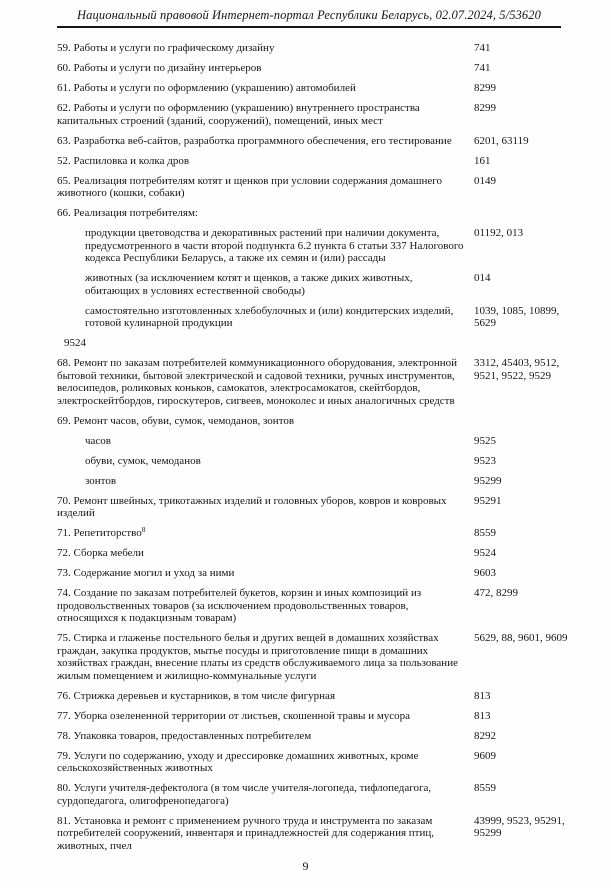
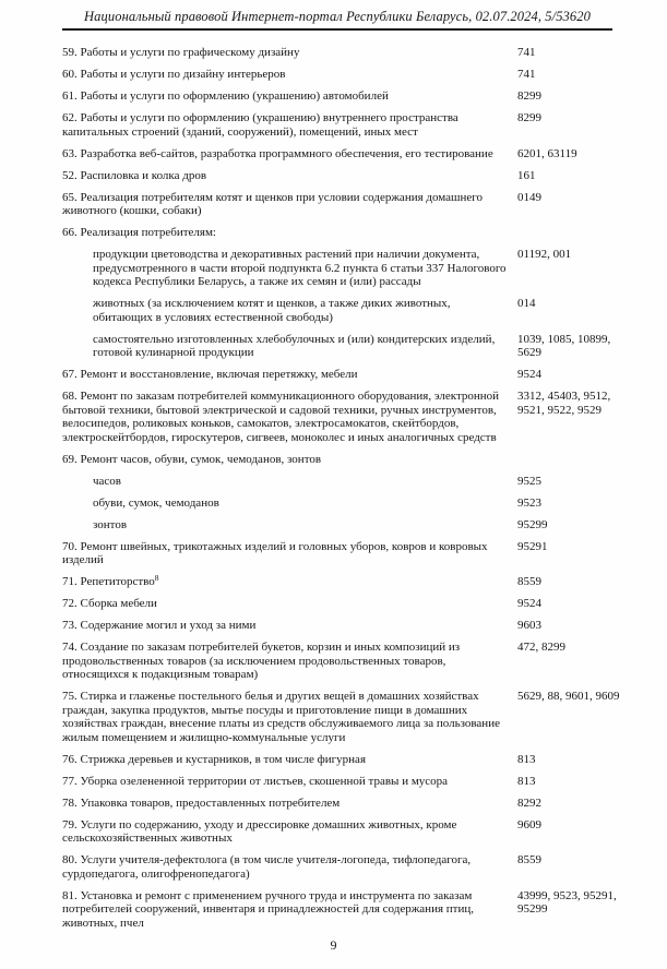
  Национальный правовой Интернет-портал Республики Беларусь, 02.07.2024, 5/53620
  59. Работы и услуги по графическому дизайну
  741
  60. Работы и услуги по дизайну интерьеров
  741
  61. Работы и услуги по оформлению (украшению) автомобилей
  8299
  62. Работы и услуги по оформлению (украшению) внутреннего пространства капитальных строений (зданий, сооружений), помещений, иных мест
  8299
  63. Разработка веб-сайтов, разработка программного обеспечения, его тестирование
  6201, 63119
  52. Распиловка и колка дров
  161
  65. Реализация потребителям котят и щенков при условии содержания домашнего животного (кошки, собаки)
  0149
  66. Реализация потребителям:
  продукции цветоводства и декоративных растений при наличии документа, предусмотренного в части второй подпункта 6.2 пункта 6 статьи 337 Налогового кодекса Республики Беларусь, а также их семян и (или) рассады
- 01192, 013
+ 01192, 001
  животных (за исключением котят и щенков, а также диких животных, обитающих в условиях естественной свободы)
  014
  самостоятельно изготовленных хлебобулочных и (или) кондитерских изделий, готовой кулинарной продукции
  1039, 1085, 10899, 5629
+ 67. Ремонт и восстановление, включая перетяжку, мебели
  9524
  68. Ремонт по заказам потребителей коммуникационного оборудования, электронной бытовой техники, бытовой электрической и садовой техники, ручных инструментов, велосипедов, роликовых коньков, самокатов, электросамокатов, скейтбордов, электроскейтбордов, гироскутеров, сигвеев, моноколес и иных аналогичных средств
  3312, 45403, 9512, 9521, 9522, 9529
  69. Ремонт часов, обуви, сумок, чемоданов, зонтов
  часов
  9525
  обуви, сумок, чемоданов
  9523
  зонтов
  95299
  70. Ремонт швейных, трикотажных изделий и головных уборов, ковров и ковровых изделий
  95291
  71. Репетиторство8
  8559
  72. Сборка мебели
  9524
  73. Содержание могил и уход за ними
  9603
  74. Создание по заказам потребителей букетов, корзин и иных композиций из продовольственных товаров (за исключением продовольственных товаров, относящихся к подакцизным товарам)
  472, 8299
  75. Стирка и глаженье постельного белья и других вещей в домашних хозяйствах граждан, закупка продуктов, мытье посуды и приготовление пищи в домашних хозяйствах граждан, внесение платы из средств обслуживаемого лица за пользование жилым помещением и жилищно-коммунальные услуги
  5629, 88, 9601, 9609
  76. Стрижка деревьев и кустарников, в том числе фигурная
  813
  77. Уборка озелененной территории от листьев, скошенной травы и мусора
  813
  78. Упаковка товаров, предоставленных потребителем
  8292
  79. Услуги по содержанию, уходу и дрессировке домашних животных, кроме сельскохозяйственных животных
  9609
  80. Услуги учителя-дефектолога (в том числе учителя-логопеда, тифлопедагога, сурдопедагога, олигофренопедагога)
  8559
  81. Установка и ремонт с применением ручного труда и инструмента по заказам потребителей сооружений, инвентаря и принадлежностей для содержания птиц, животных, пчел
  43999, 9523, 95291, 95299
  9
